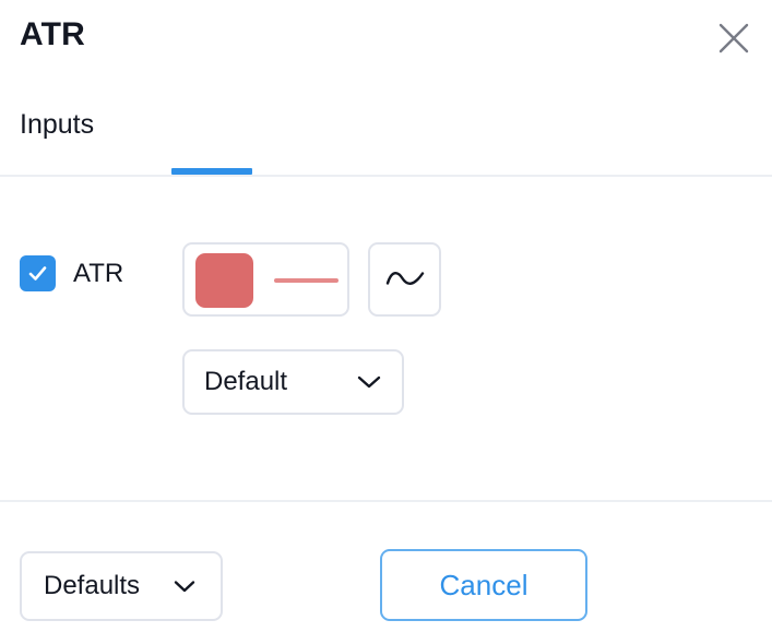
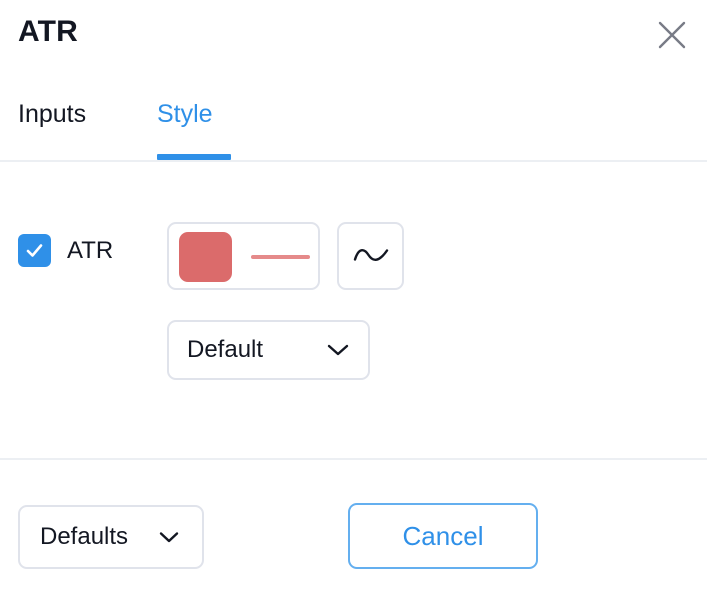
  ATR
  Inputs
+ Style
  ATR
  Default
  Defaults
  Cancel
